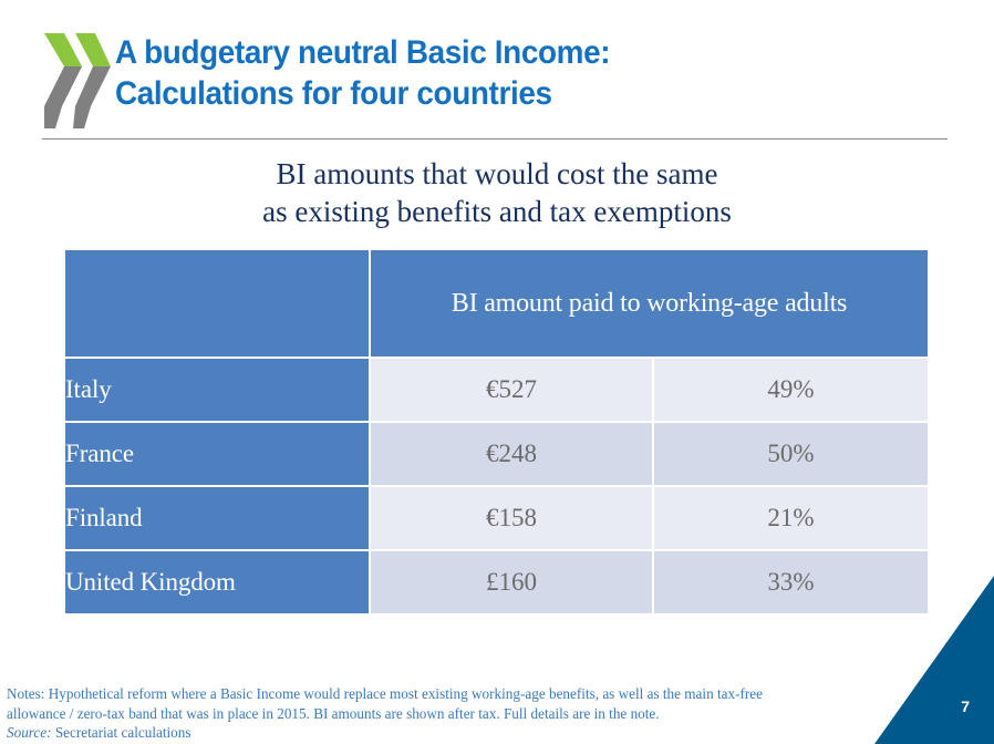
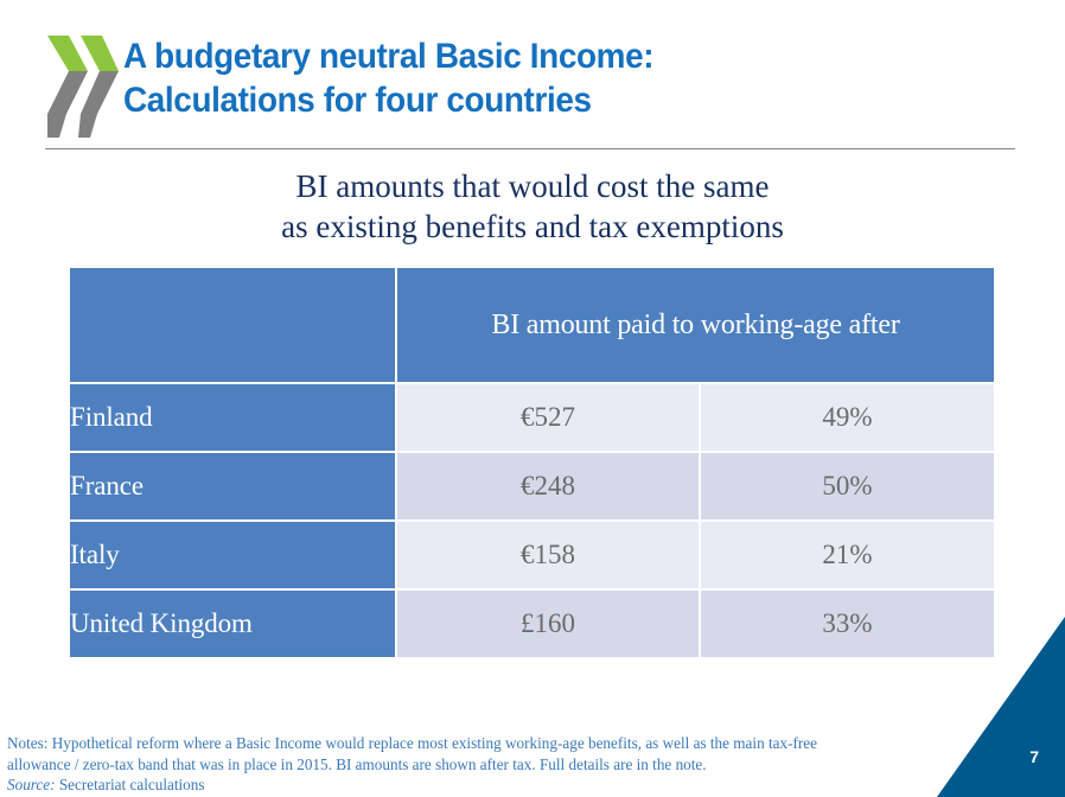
  A budgetary neutral Basic Income:
  Calculations for four countries
  BI amounts that would cost the same
  as existing benefits and tax exemptions
- 	BI amount paid to working-age adults
+ 	BI amount paid to working-age after
- Italy	€527	49%
+ Finland	€527	49%
  France	€248	50%
- Finland	€158	21%
+ Italy	€158	21%
  United Kingdom	£160	33%
  Notes: Hypothetical reform where a Basic Income would replace most existing working-age benefits, as well as the main tax-free
  allowance / zero-tax band that was in place in 2015. BI amounts are shown after tax. Full details are in the note.
  Source: Secretariat calculations
  7
